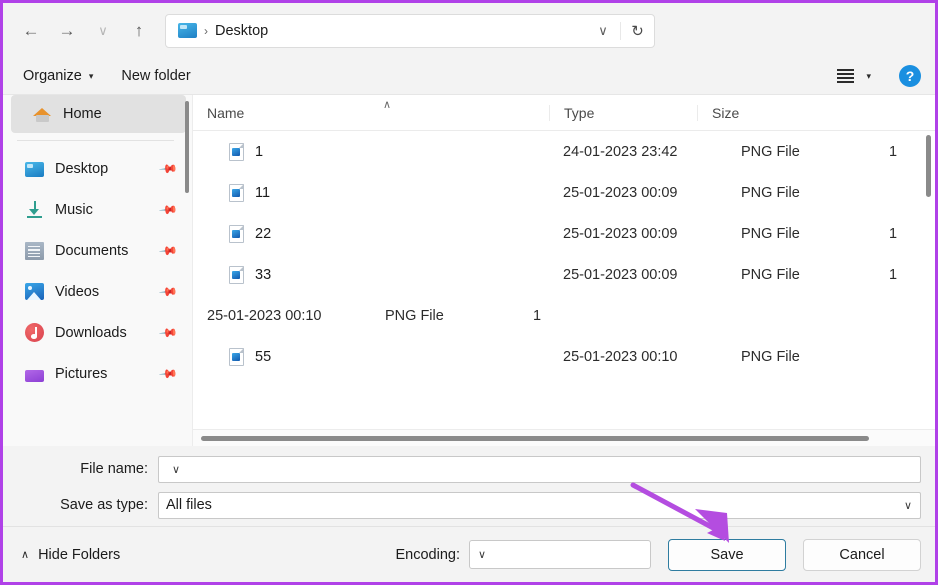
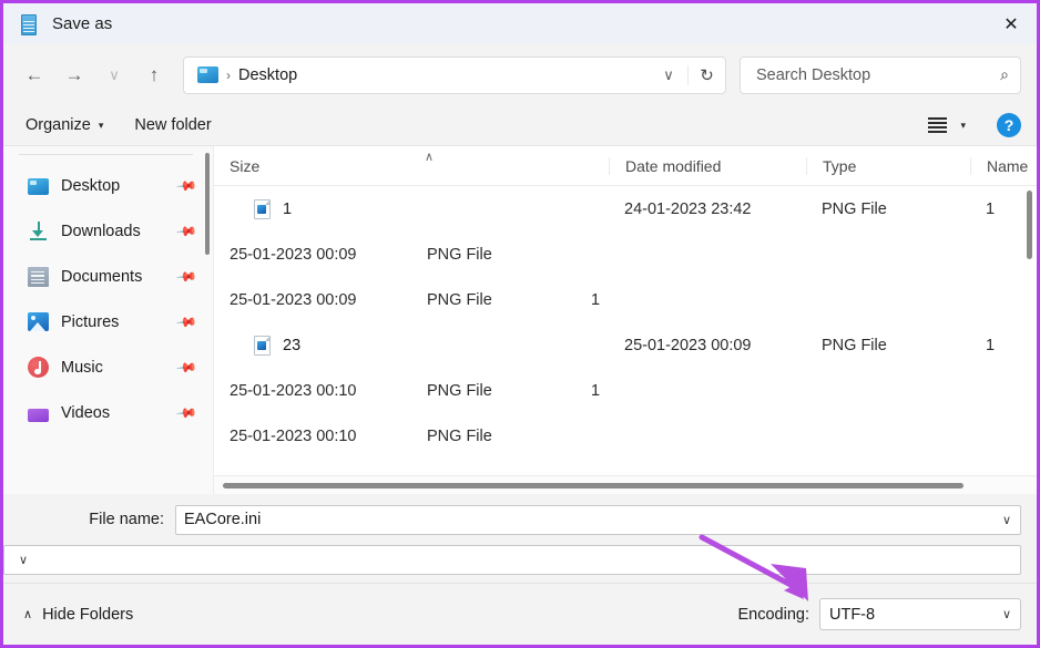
+ Save as
+ ✕
  ←
  →
  ∨
  ↑
  ›
  Desktop
  ∨
  ↻
+ Search Desktop
+ ⌕
  Organize
  ▾
  New folder
  ▾
  ?
- Home
  Desktop
- Music
+ Downloads
  Documents
- Videos
+ Pictures
- Downloads
+ Music
- Pictures
+ Videos
- Name
+ Size
  ∧
+ Date modified
  Type
- Size
+ Name
  1
  24-01-2023 23:42
  PNG File
  1
- 11
  25-01-2023 00:09
  PNG File
- 22
  25-01-2023 00:09
  PNG File
  1
- 33
+ 23
  25-01-2023 00:09
  PNG File
  1
  25-01-2023 00:10
  PNG File
  1
- 55
  25-01-2023 00:10
  PNG File
  File name:
+ EACore.ini
  ∨
- Save as type:
- All files
  ∨
  ∧
  Hide Folders
  Encoding:
+ UTF-8
  ∨
- Save
- Cancel
